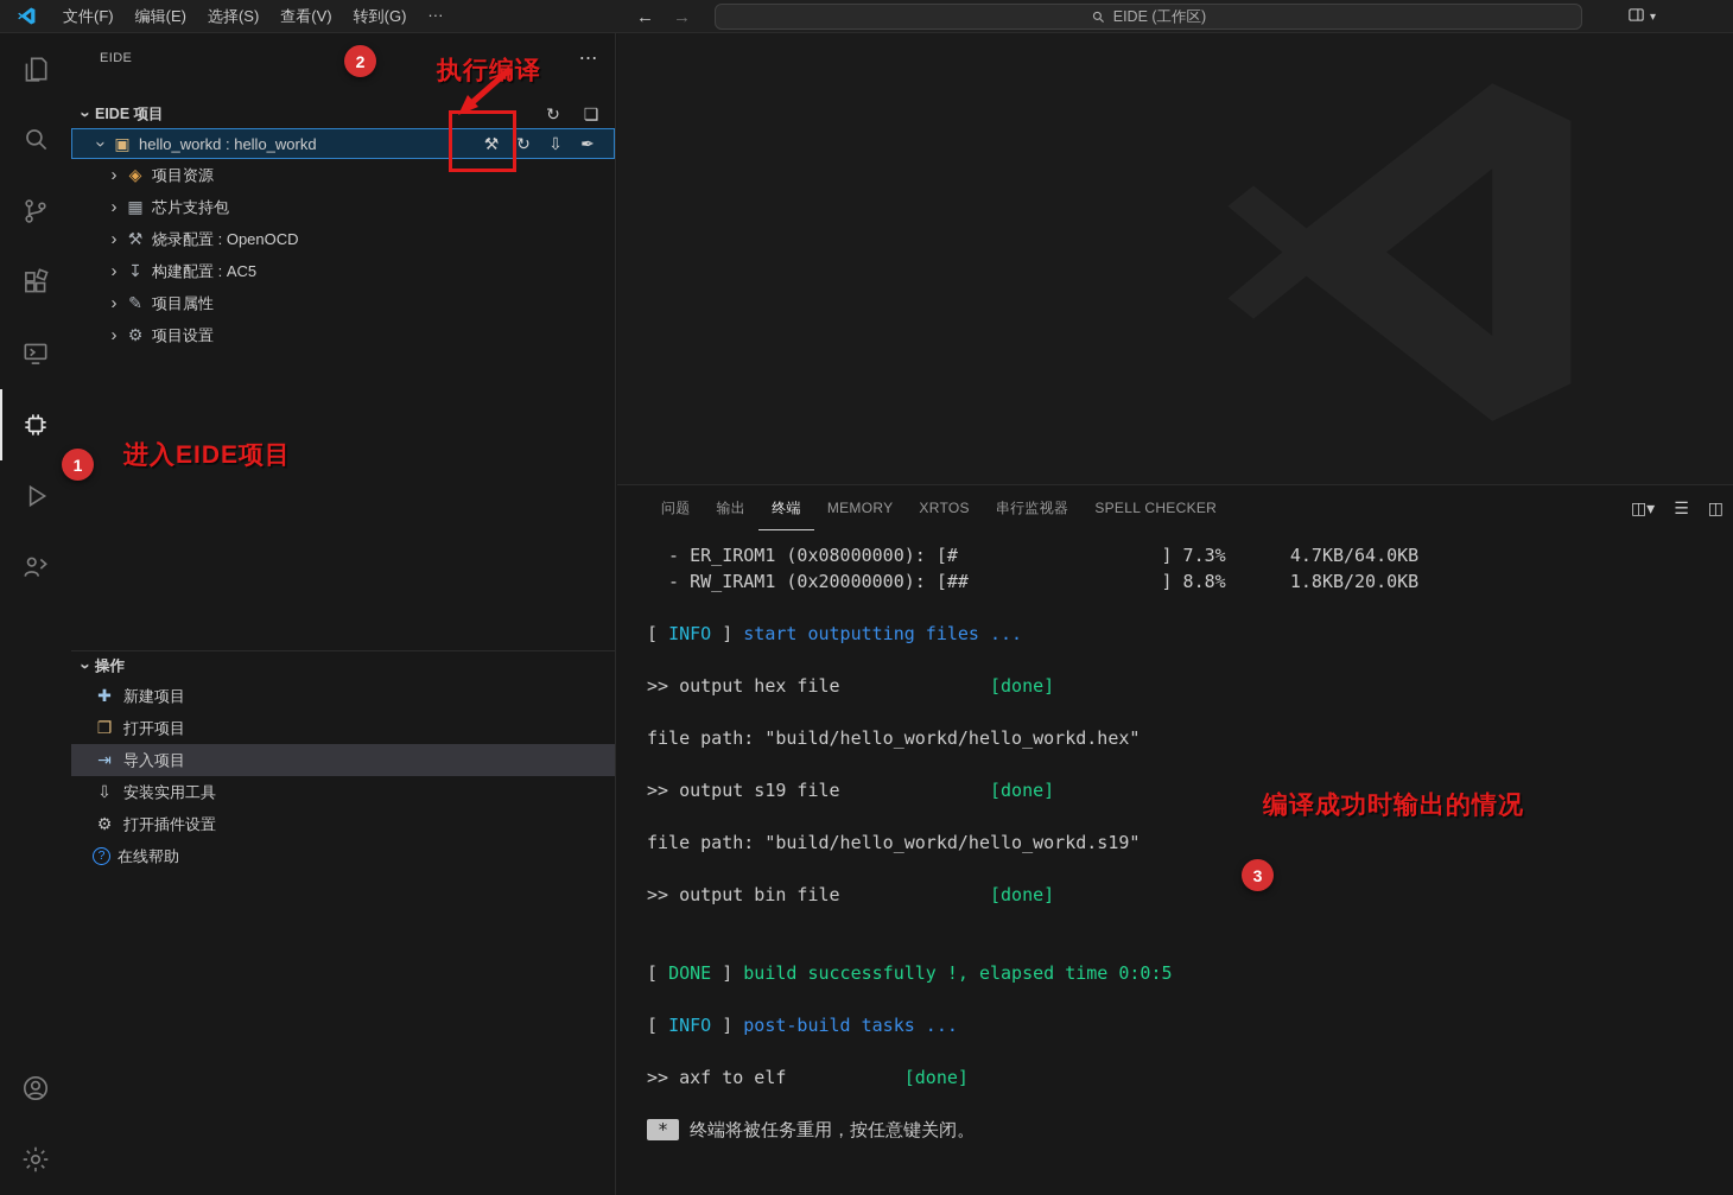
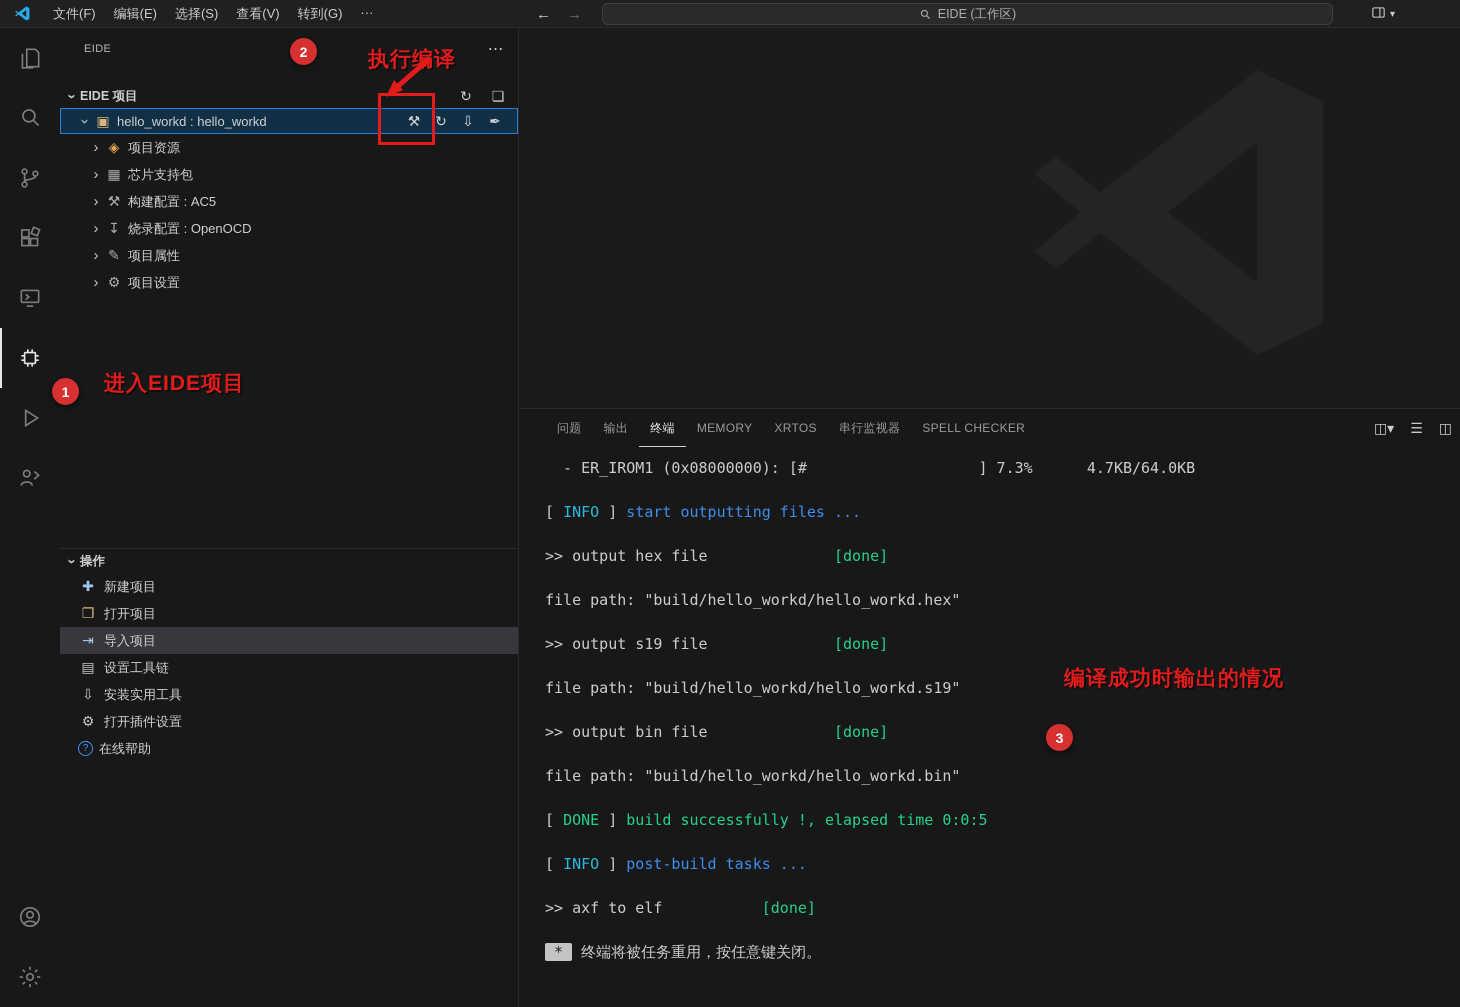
  文件(F)
  编辑(E)
  选择(S)
  查看(V)
  转到(G)
  ···
  ←
  →
  EIDE (工作区)
  ▾
  EIDE
  ⋯
  EIDE 项目
  ↻
  ❏
  ▣
  hello_workd : hello_workd
  ⚒
  ↻
  ⇩
  ✒
  ›
  ◈
  项目资源
  ›
  ▦
  芯片支持包
  ›
  ⚒
- 烧录配置 : OpenOCD
+ 构建配置 : AC5
  ›
  ↧
- 构建配置 : AC5
+ 烧录配置 : OpenOCD
  ›
  ✎
  项目属性
  ›
  ⚙
  项目设置
  操作
  ✚
  新建项目
  ❐
  打开项目
  ⇥
  导入项目
+ ▤
+ 设置工具链
  ⇩
  安装实用工具
  ⚙
  打开插件设置
  ?
  在线帮助
  问题
  输出
  终端
  MEMORY
  XRTOS
  串行监视器
  SPELL CHECKER
  ◫▾
  ☰
  ◫
  - ER_IROM1 (0x08000000): [# ] 7.3% 4.7KB/64.0KB
- - RW_IRAM1 (0x20000000): [## ] 8.8% 1.8KB/20.0KB
  [ INFO ] start outputting files ...
  >> output hex file [done]
  file path: "build/hello_workd/hello_workd.hex"
  >> output s19 file [done]
  file path: "build/hello_workd/hello_workd.s19"
  >> output bin file [done]
+ file path: "build/hello_workd/hello_workd.bin"
  [ DONE ] build successfully !, elapsed time 0:0:5
  [ INFO ] post-build tasks ...
  >> axf to elf [done]
  * 终端将被任务重用，按任意键关闭。
  2
  执行编译
  1
  进入EIDE项目
  编译成功时输出的情况
  3
